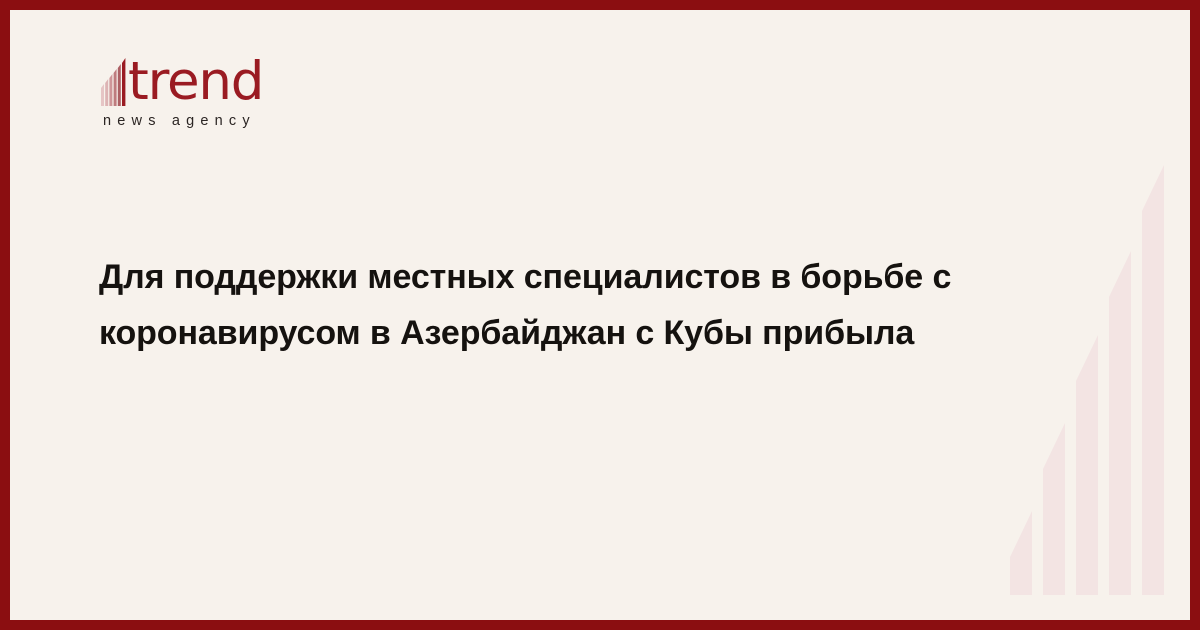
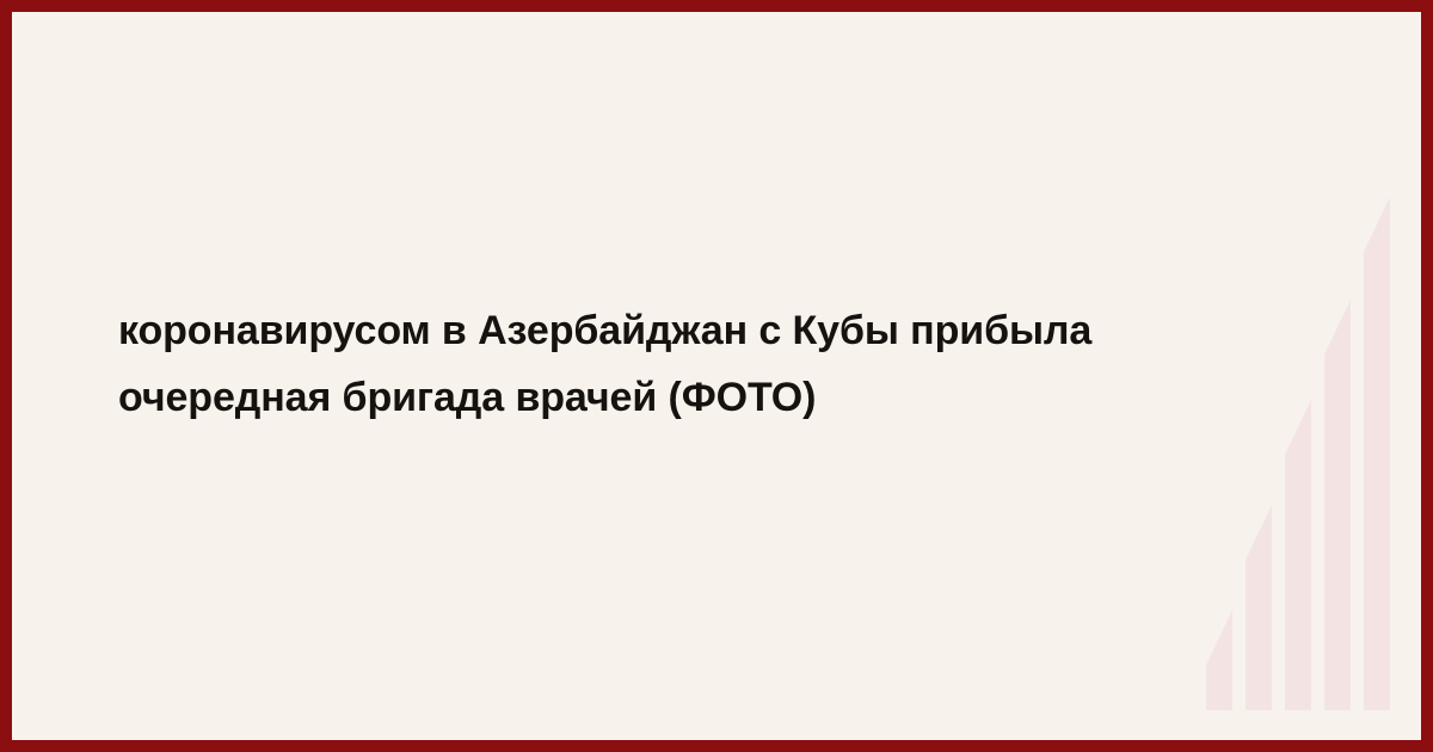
- trend
- news agency
- Для поддержки местных специалистов в борьбе с
  коронавирусом в Азербайджан с Кубы прибыла
+ очередная бригада врачей (ФОТО)
